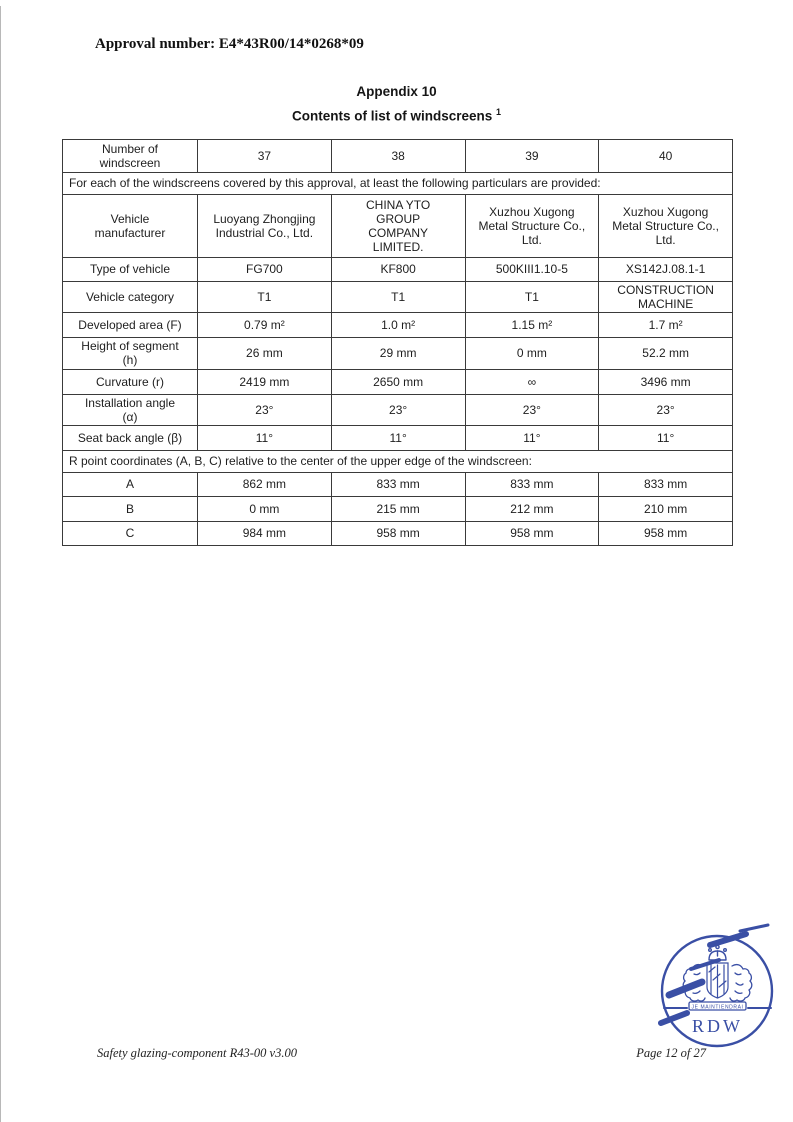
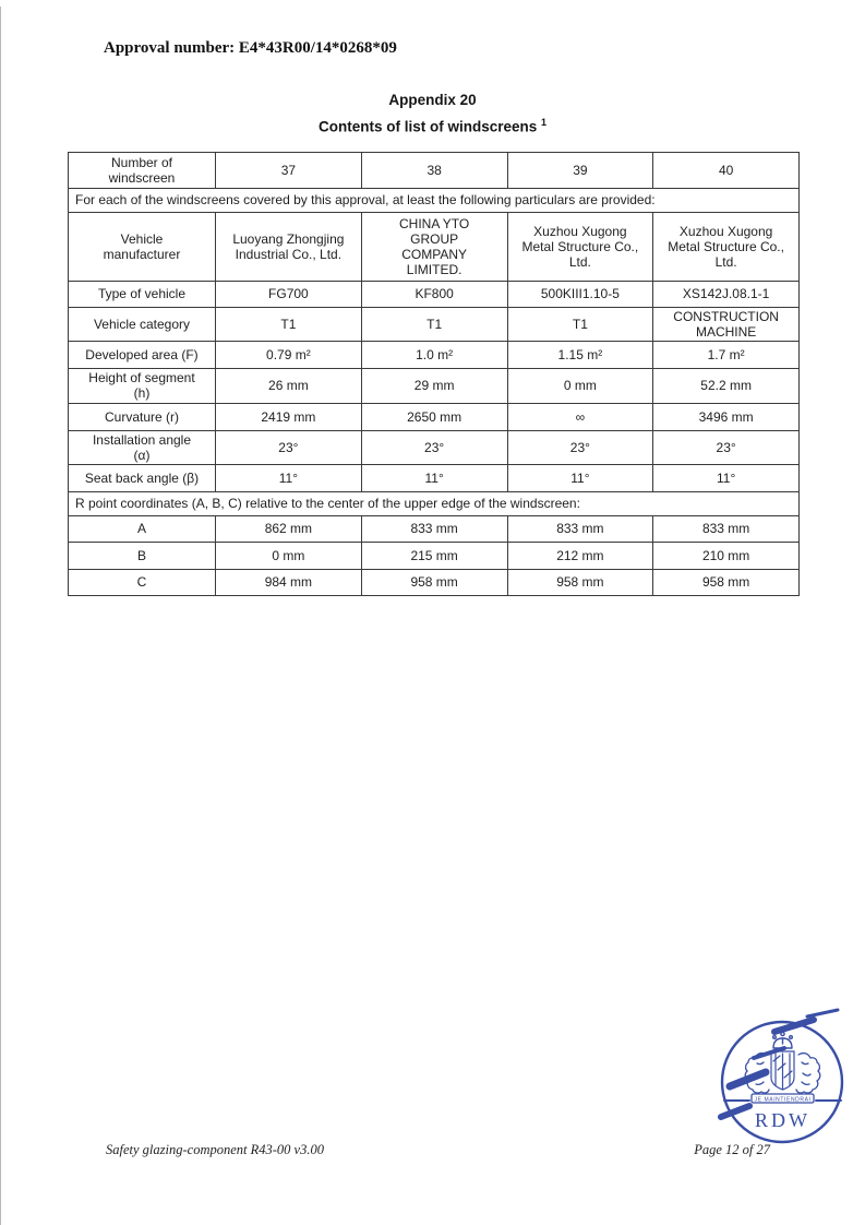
  Approval number: E4*43R00/14*0268*09
- Appendix 10
+ Appendix 20
  Contents of list of windscreens 1
  Number of windscreen	37	38	39	40
  For each of the windscreens covered by this approval, at least the following particulars are provided:
  Vehicle manufacturer	Luoyang Zhongjing Industrial Co., Ltd.	CHINA YTO GROUP COMPANY LIMITED.	Xuzhou Xugong Metal Structure Co., Ltd.	Xuzhou Xugong Metal Structure Co., Ltd.
  Type of vehicle	FG700	KF800	500KIII1.10-5	XS142J.08.1-1
  Vehicle category	T1	T1	T1	CONSTRUCTION MACHINE
  Developed area (F)	0.79 m²	1.0 m²	1.15 m²	1.7 m²
  Height of segment (h)	26 mm	29 mm	0 mm	52.2 mm
  Curvature (r)	2419 mm	2650 mm	∞	3496 mm
  Installation angle (α)	23°	23°	23°	23°
  Seat back angle (β)	11°	11°	11°	11°
  R point coordinates (A, B, C) relative to the center of the upper edge of the windscreen:
  A	862 mm	833 mm	833 mm	833 mm
  B	0 mm	215 mm	212 mm	210 mm
  C	984 mm	958 mm	958 mm	958 mm
  RDW
  Safety glazing-component R43-00 v3.00
  Page 12 of 27
